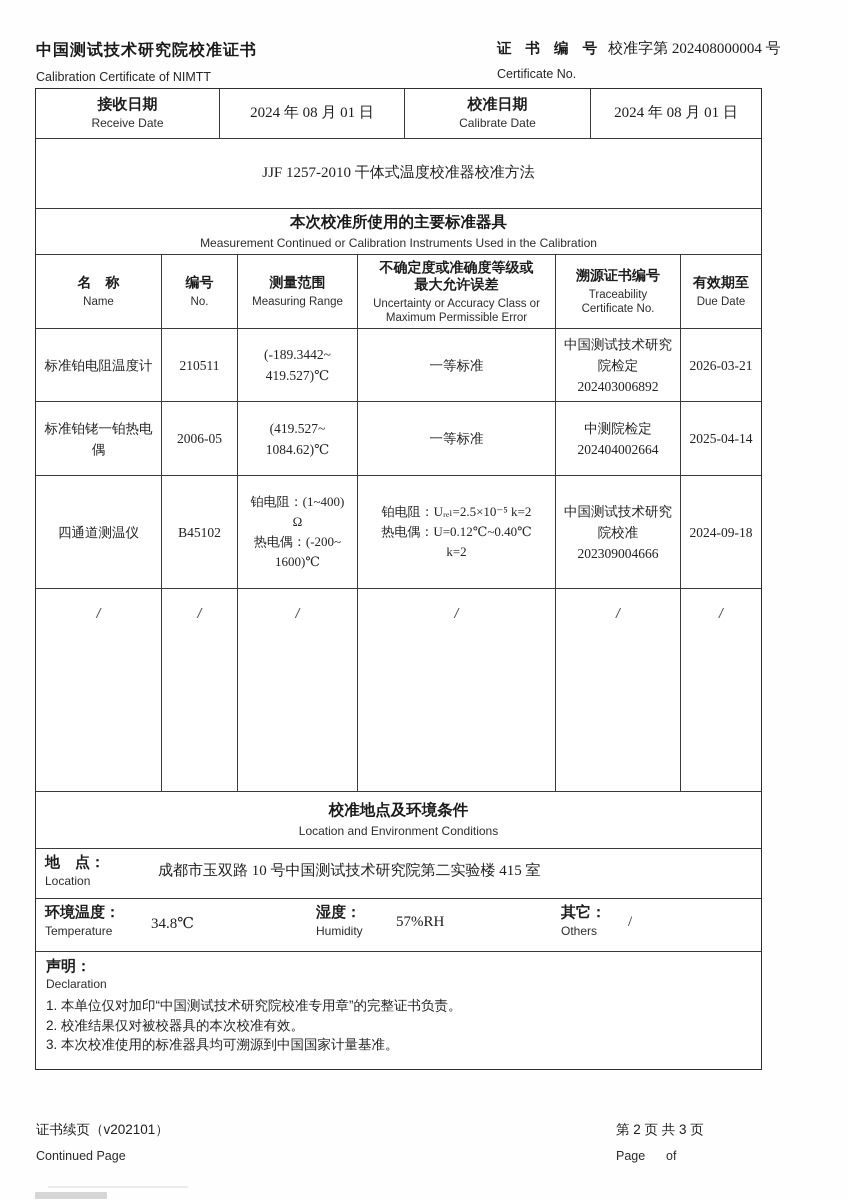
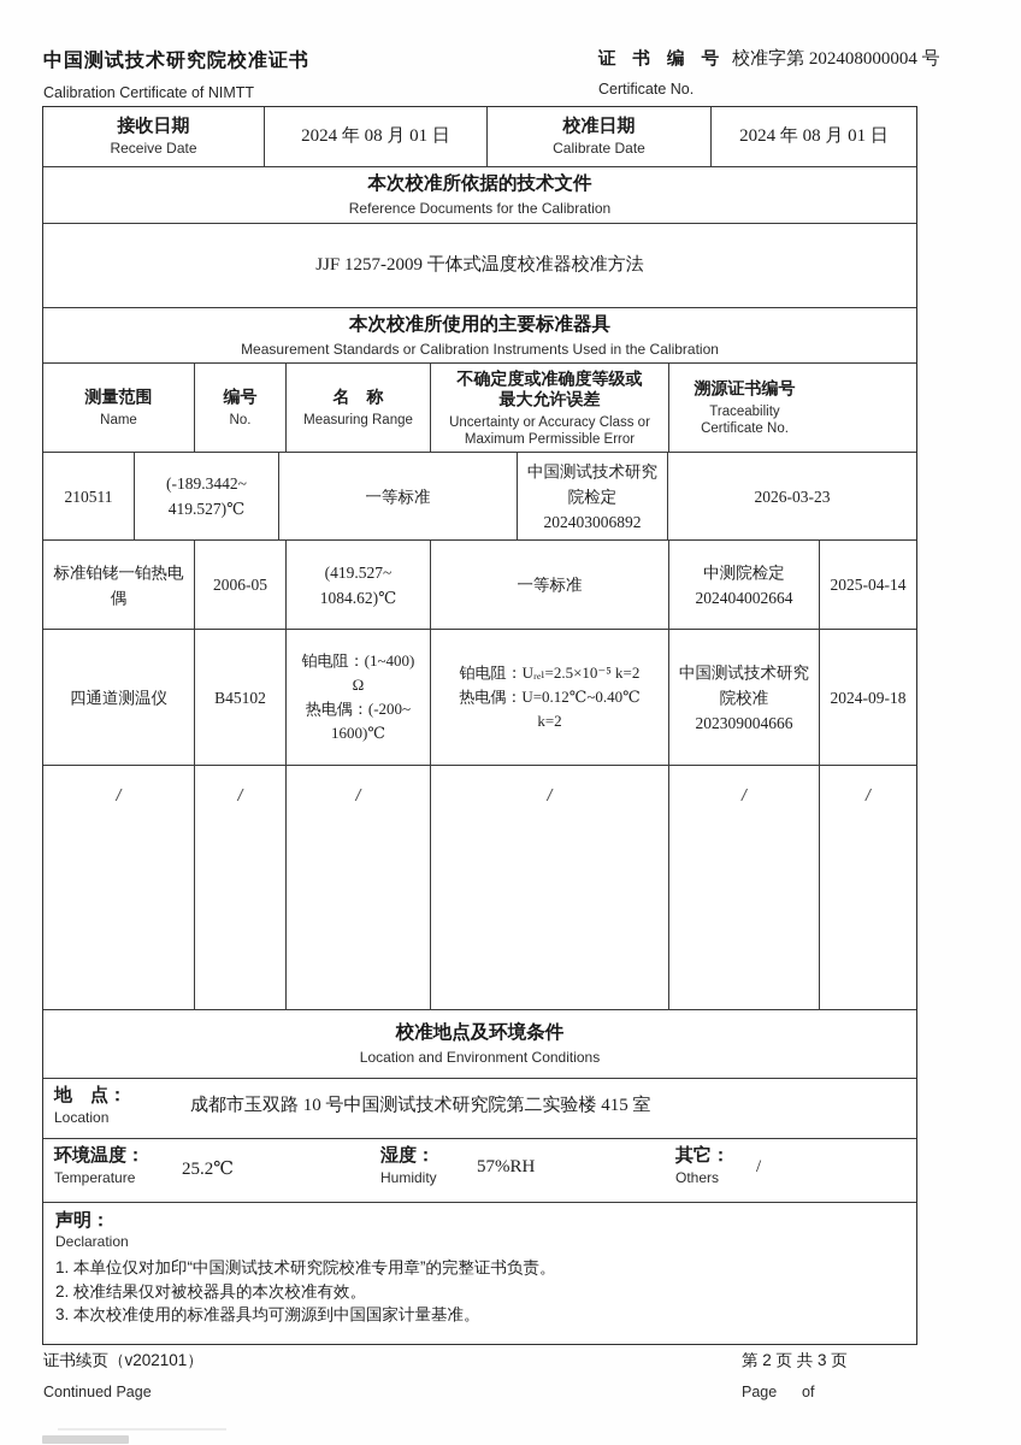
  中国测试技术研究院校准证书
  Calibration Certificate of NIMTT
  证 书 编 号 校准字第 202408000004 号
  Certificate No.
  接收日期
  Receive Date
  2024 年 08 月 01 日
  校准日期
  Calibrate Date
  2024 年 08 月 01 日
+ 本次校准所依据的技术文件
+ Reference Documents for the Calibration
- JJF 1257-2010 干体式温度校准器校准方法
+ JJF 1257-2009 干体式温度校准器校准方法
  本次校准所使用的主要标准器具
- Measurement Continued or Calibration Instruments Used in the Calibration
+ Measurement Standards or Calibration Instruments Used in the Calibration
- 名 称
+ 测量范围
  Name
  编号
  No.
- 测量范围
+ 名 称
  Measuring Range
  不确定度或准确度等级或
  最大允许误差
  Uncertainty or Accuracy Class or
  Maximum Permissible Error
  溯源证书编号
  Traceability
  Certificate No.
- 有效期至
- Due Date
- 标准铂电阻温度计
  210511
  (-189.3442~
  419.527)℃
  一等标准
  中国测试技术研究
  院检定
  202403006892
- 2026-03-21
+ 2026-03-23
  标准铂铑一铂热电
  偶
  2006-05
  (419.527~
  1084.62)℃
  一等标准
  中测院检定
  202404002664
  2025-04-14
  四通道测温仪
  B45102
  铂电阻：(1~400)
  Ω
  热电偶：(-200~
  1600)℃
  铂电阻：Uᵣₑₗ=2.5×10⁻⁵ k=2
  热电偶：U=0.12℃~0.40℃
  k=2
  中国测试技术研究
  院校准
  202309004666
  2024-09-18
  /
  /
  /
  /
  /
  /
  校准地点及环境条件
  Location and Environment Conditions
  地 点：
  Location
  成都市玉双路 10 号中国测试技术研究院第二实验楼 415 室
  环境温度：
  Temperature
- 34.8℃
+ 25.2℃
  湿度：
  Humidity
  57%RH
  其它：
  Others
  /
  声明：
  Declaration
  1. 本单位仅对加印“中国测试技术研究院校准专用章”的完整证书负责。
  2. 校准结果仅对被校器具的本次校准有效。
  3. 本次校准使用的标准器具均可溯源到中国国家计量基准。
  证书续页（v202101）
  Continued Page
  第 2 页 共 3 页
  Page of
